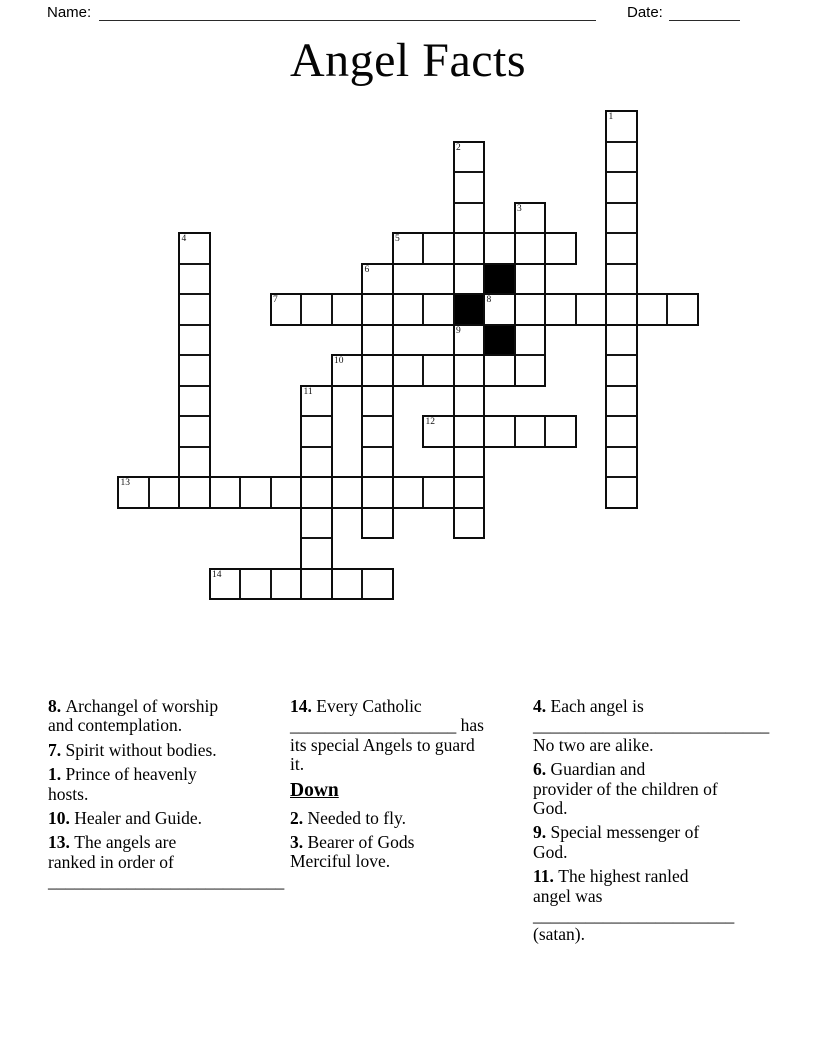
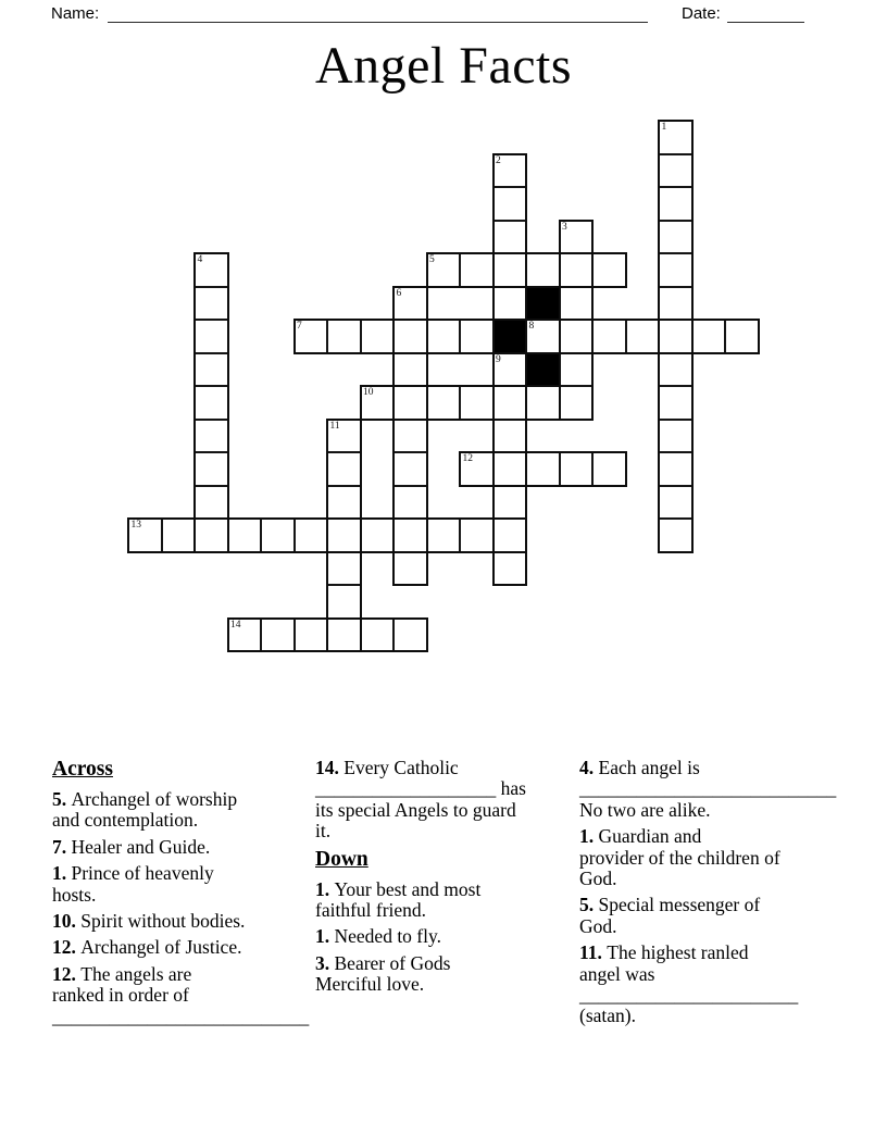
  Name:
  Date:
  Angel Facts
  1
  2
  3
  4
  5
  6
  7
  8
  9
  10
  11
  12
  13
  14
+ Across
- 8. Archangel of worship
+ 5. Archangel of worship
  and contemplation.
- 7. Spirit without bodies.
+ 7. Healer and Guide.
  1. Prince of heavenly
  hosts.
- 10. Healer and Guide.
+ 10. Spirit without bodies.
+ 12. Archangel of Justice.
- 13. The angels are
+ 12. The angels are
  ranked in order of
  ___________________________
  14. Every Catholic
  ___________________ has
  its special Angels to guard
  it.
  Down
+ 1. Your best and most
+ faithful friend.
- 2. Needed to fly.
+ 1. Needed to fly.
  3. Bearer of Gods
  Merciful love.
  4. Each angel is
  ___________________________
  No two are alike.
- 6. Guardian and
+ 1. Guardian and
  provider of the children of
  God.
- 9. Special messenger of
+ 5. Special messenger of
  God.
  11. The highest ranled
  angel was
  _______________________
  (satan).
